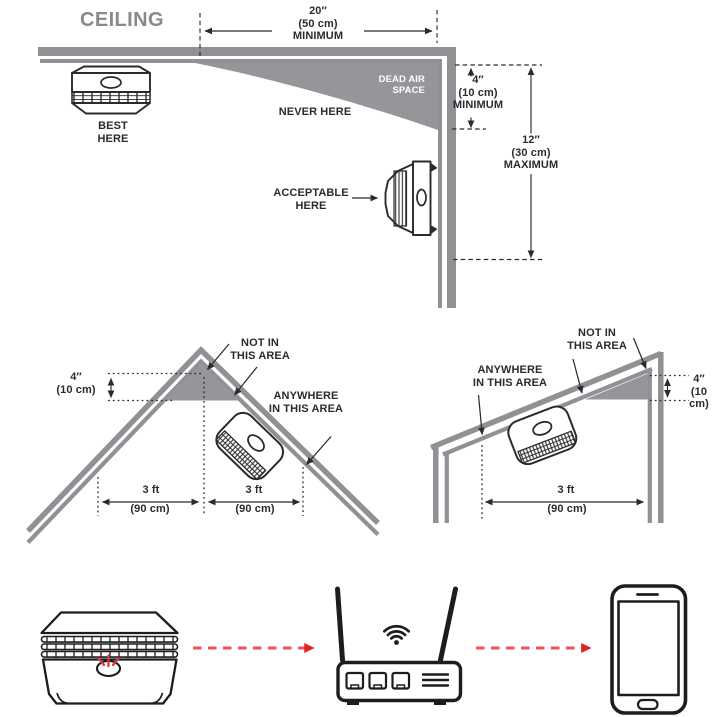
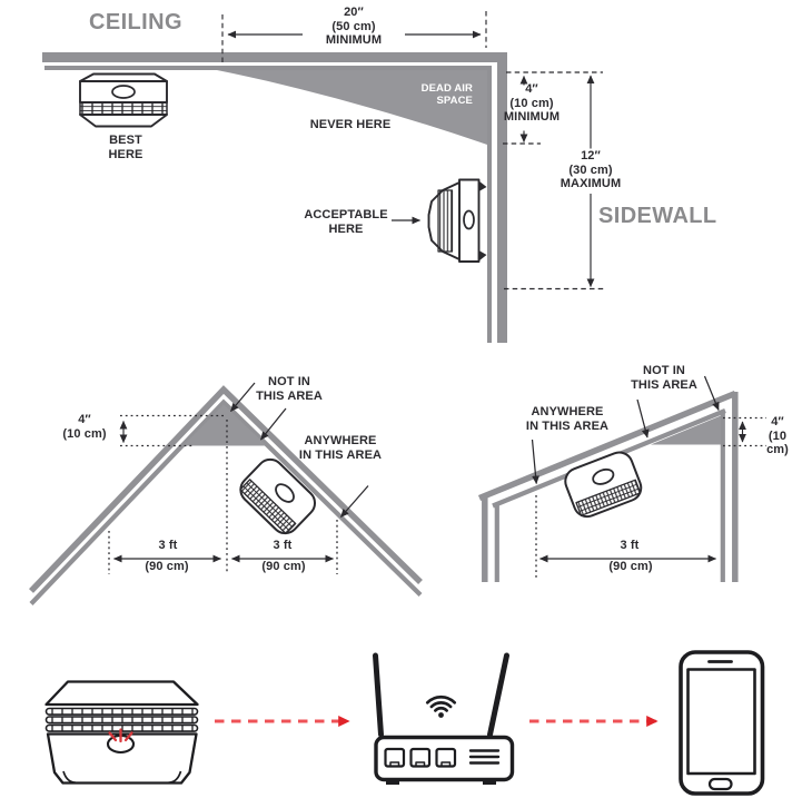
  CEILING
  20″
  (50 cm)
  MINIMUM
  BEST
  HERE
  NEVER HERE
  DEAD AIR
  SPACE
  4″
  (10 cm)
  MINIMUM
  12″
  (30 cm)
  MAXIMUM
+ SIDEWALL
  ACCEPTABLE
  HERE
  NOT IN
  THIS AREA
  ANYWHERE
  IN THIS AREA
  4″
  (10 cm)
  3 ft
  (90 cm)
  3 ft
  (90 cm)
  NOT IN
  THIS AREA
  ANYWHERE
  IN THIS AREA
  4″
  (10 cm)
  3 ft
  (90 cm)
